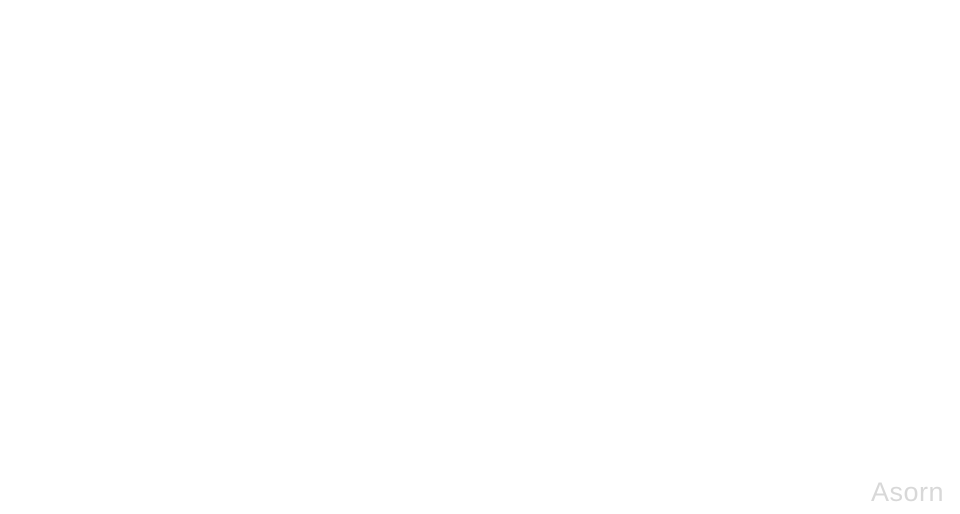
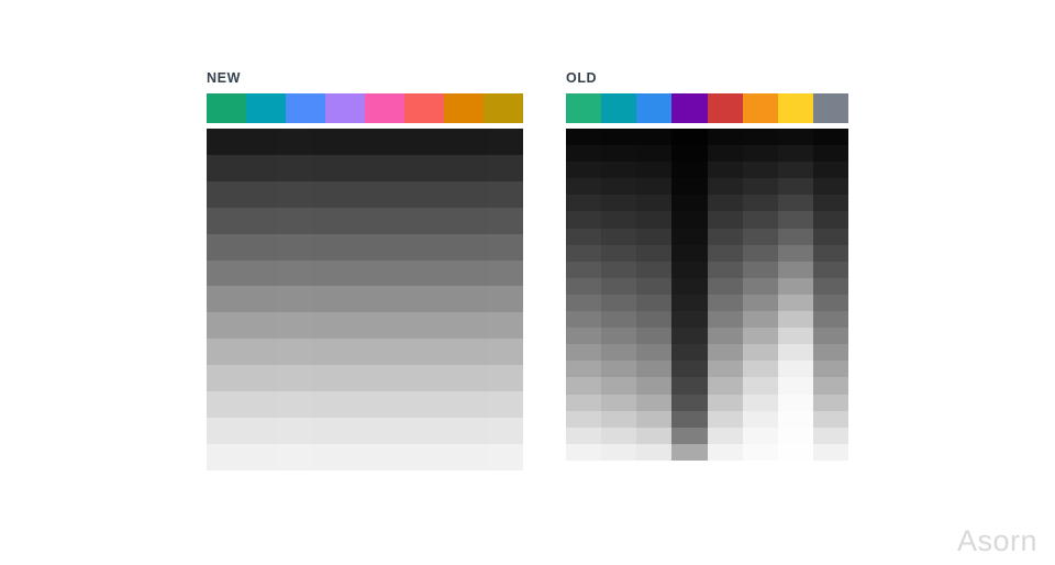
+ NEW
+ OLD
  Asorn
